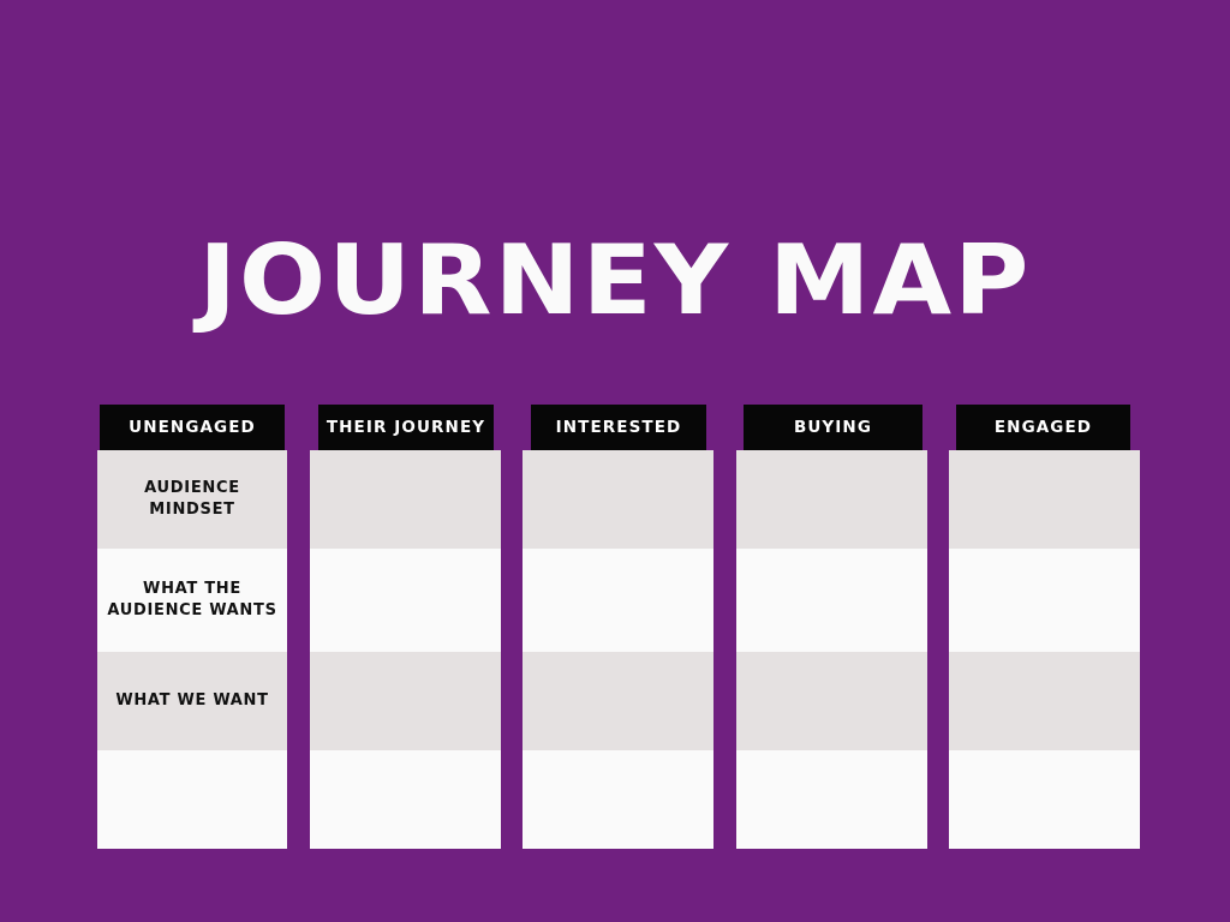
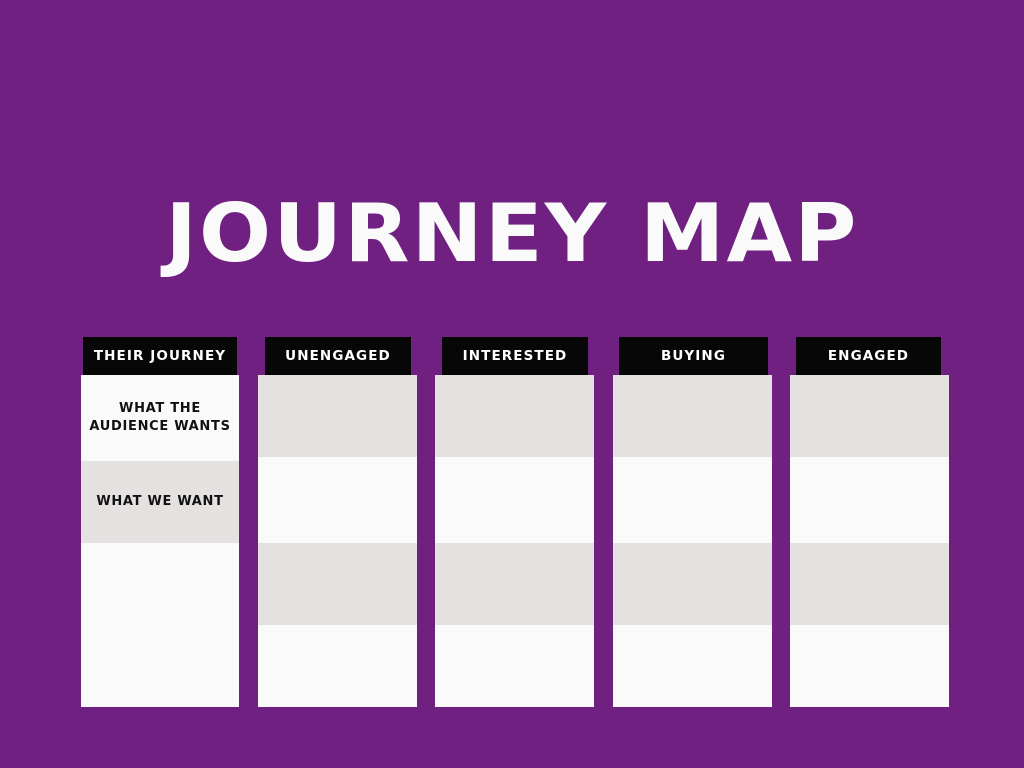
  JOURNEY MAP
- UNENGAGED
+ THEIR JOURNEY
- AUDIENCE MINDSET
  WHAT THE AUDIENCE WANTS
  WHAT WE WANT
- THEIR JOURNEY
+ UNENGAGED
  INTERESTED
  BUYING
  ENGAGED
